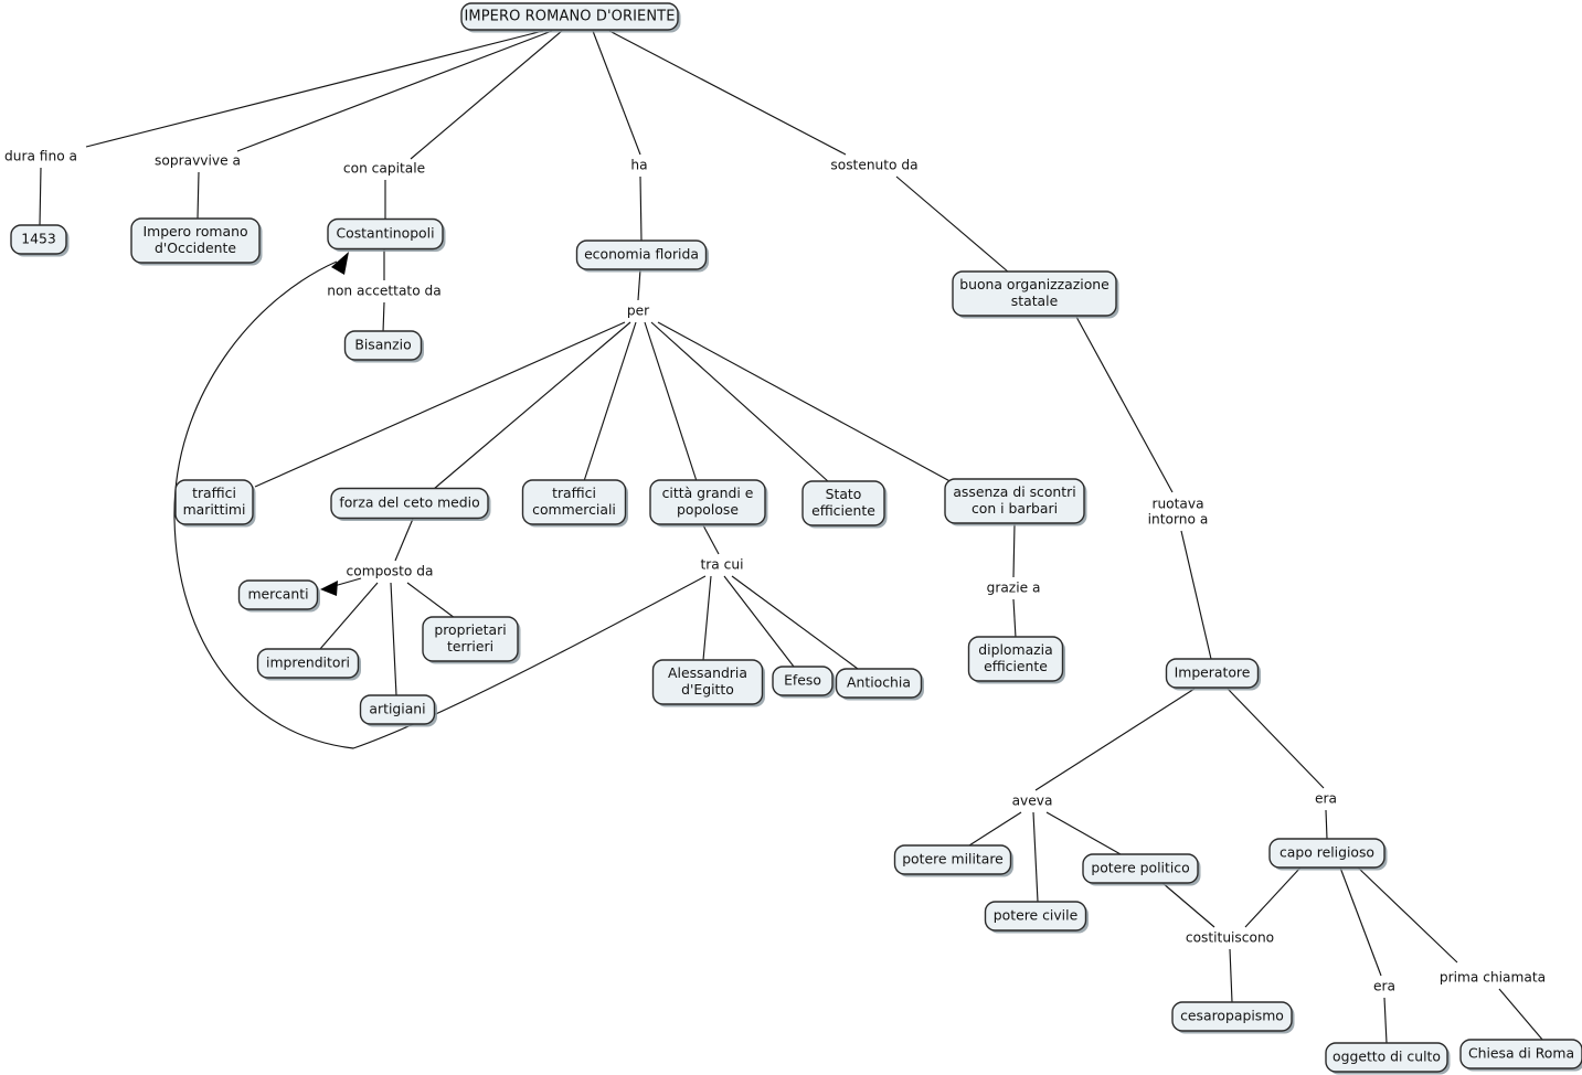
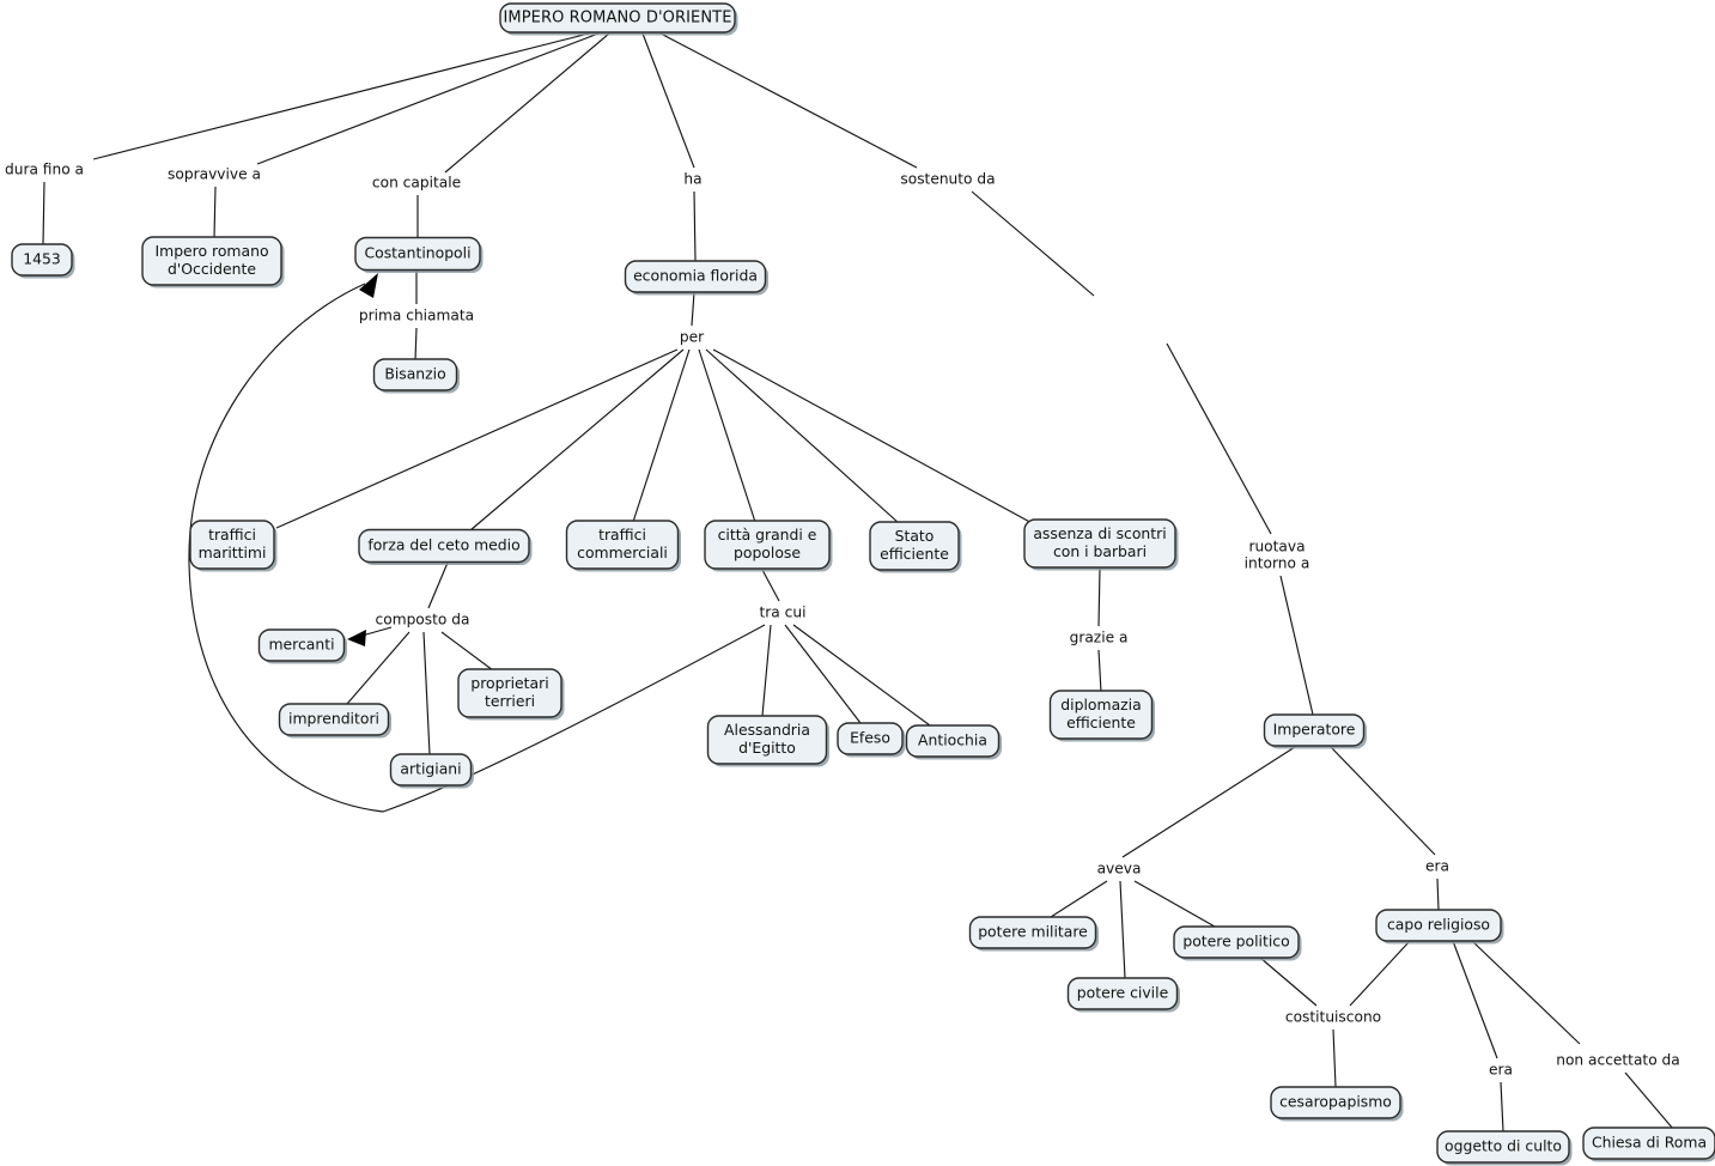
  dura fino a
  sopravvive a
  con capitale
  ha
  sostenuto da
- non accettato da
+ prima chiamata
  per
  composto da
  tra cui
  grazie a
  ruotava
  intorno a
  aveva
  era
  costituiscono
  era
- prima chiamata
+ non accettato da
  IMPERO ROMANO D'ORIENTE
  1453
  Impero romano
  d'Occidente
  Costantinopoli
  Bisanzio
  economia florida
- buona organizzazione
- statale
  traffici
  marittimi
  forza del ceto medio
  traffici
  commerciali
  città grandi e
  popolose
  Stato
  efficiente
  assenza di scontri
  con i barbari
  mercanti
  imprenditori
  proprietari
  terrieri
  artigiani
  Alessandria
  d'Egitto
  Efeso
  Antiochia
  diplomazia
  efficiente
  Imperatore
  capo religioso
  potere militare
  potere civile
  potere politico
  cesaropapismo
  oggetto di culto
  Chiesa di Roma
